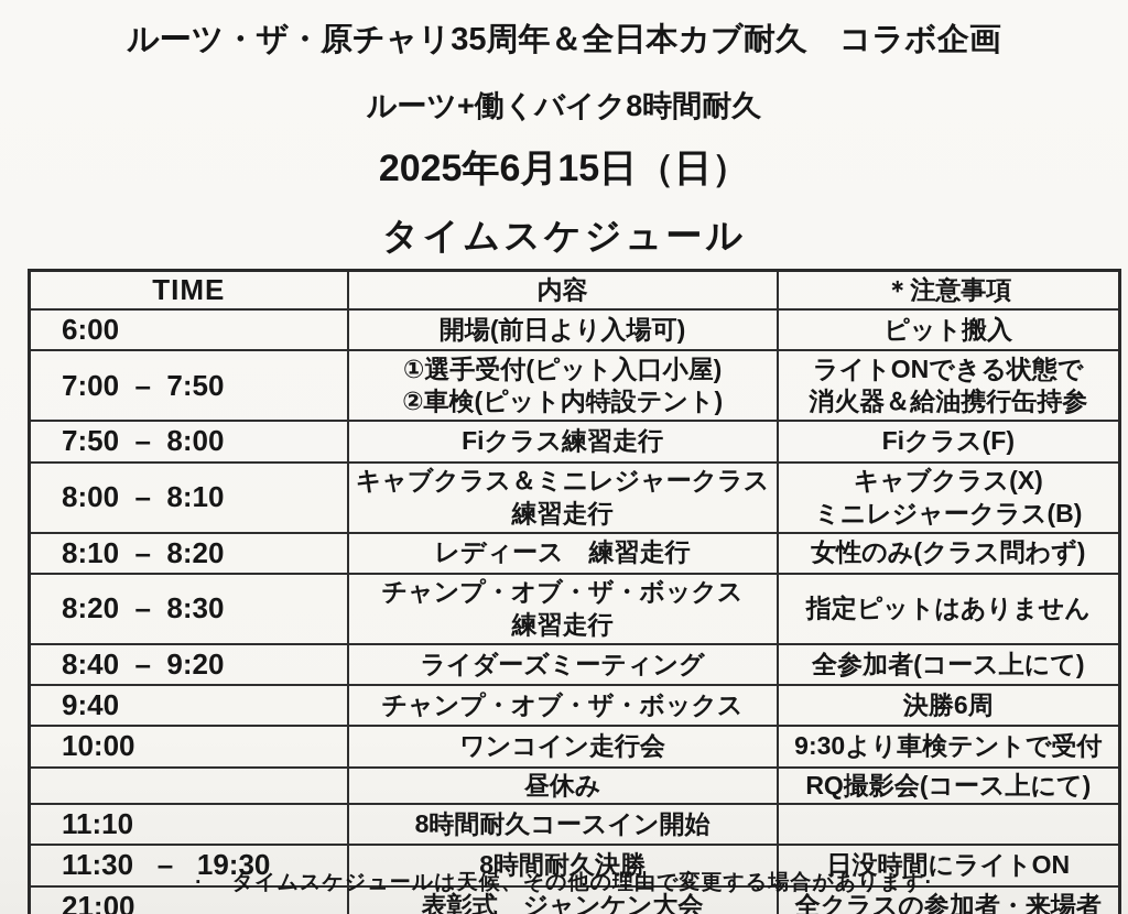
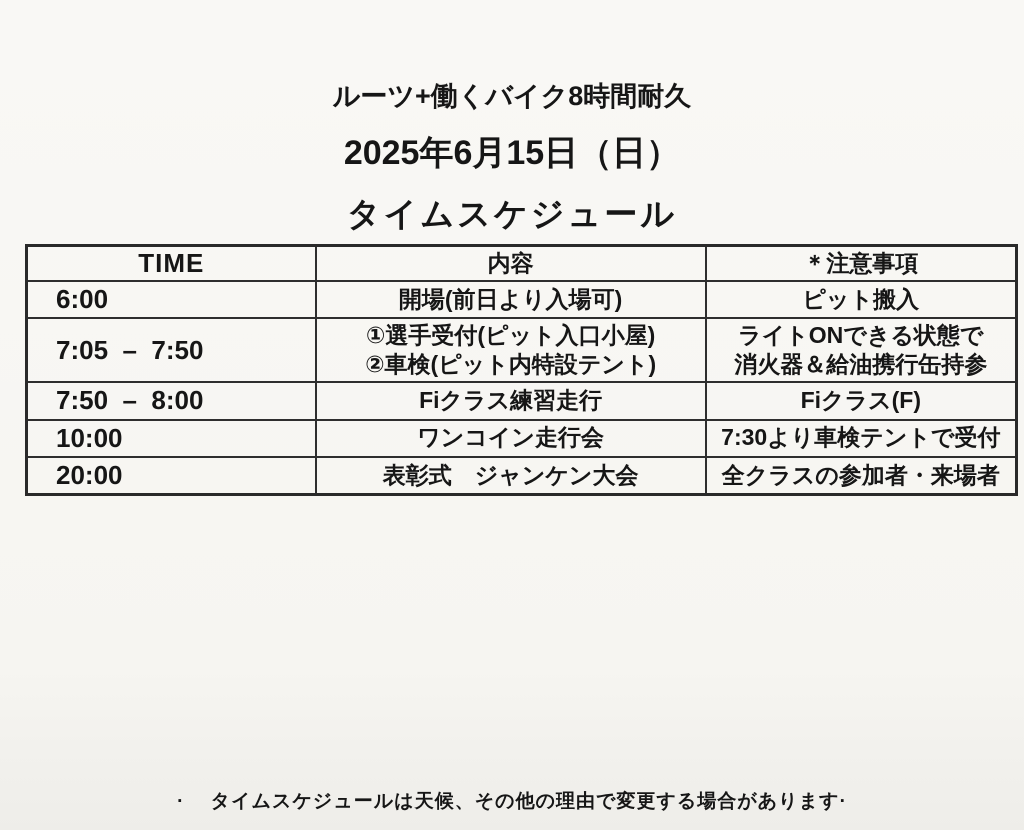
- ルーツ・ザ・原チャリ35周年＆全日本カブ耐久 コラボ企画
  ルーツ+働くバイク8時間耐久
  2025年6月15日（日）
  タイムスケジュール
  TIME	内容	＊注意事項
  6:00	開場(前日より入場可)	ピット搬入
- 7:00 – 7:50	①選手受付(ピット入口小屋) ②車検(ピット内特設テント)	ライトONできる状態で 消火器＆給油携行缶持参
+ 7:05 – 7:50	①選手受付(ピット入口小屋) ②車検(ピット内特設テント)	ライトONできる状態で 消火器＆給油携行缶持参
  7:50 – 8:00	Fiクラス練習走行	Fiクラス(F)
- 8:00 – 8:10	キャブクラス＆ミニレジャークラス 練習走行	キャブクラス(X) ミニレジャークラス(B)
- 8:10 – 8:20	レディース 練習走行	女性のみ(クラス問わず)
- 8:20 – 8:30	チャンプ・オブ・ザ・ボックス 練習走行	指定ピットはありません
- 8:40 – 9:20	ライダーズミーティング	全参加者(コース上にて)
- 9:40	チャンプ・オブ・ザ・ボックス	決勝6周
- 10:00	ワンコイン走行会	9:30より車検テントで受付
+ 10:00	ワンコイン走行会	7:30より車検テントで受付
- 	昼休み	RQ撮影会(コース上にて)
- 11:10	8時間耐久コースイン開始
- 11:30 – 19:30	8時間耐久決勝	日没時間にライトON
- 21:00	表彰式 ジャンケン大会	全クラスの参加者・来場者
+ 20:00	表彰式 ジャンケン大会	全クラスの参加者・来場者
  · タイムスケジュールは天候、その他の理由で変更する場合があります·
